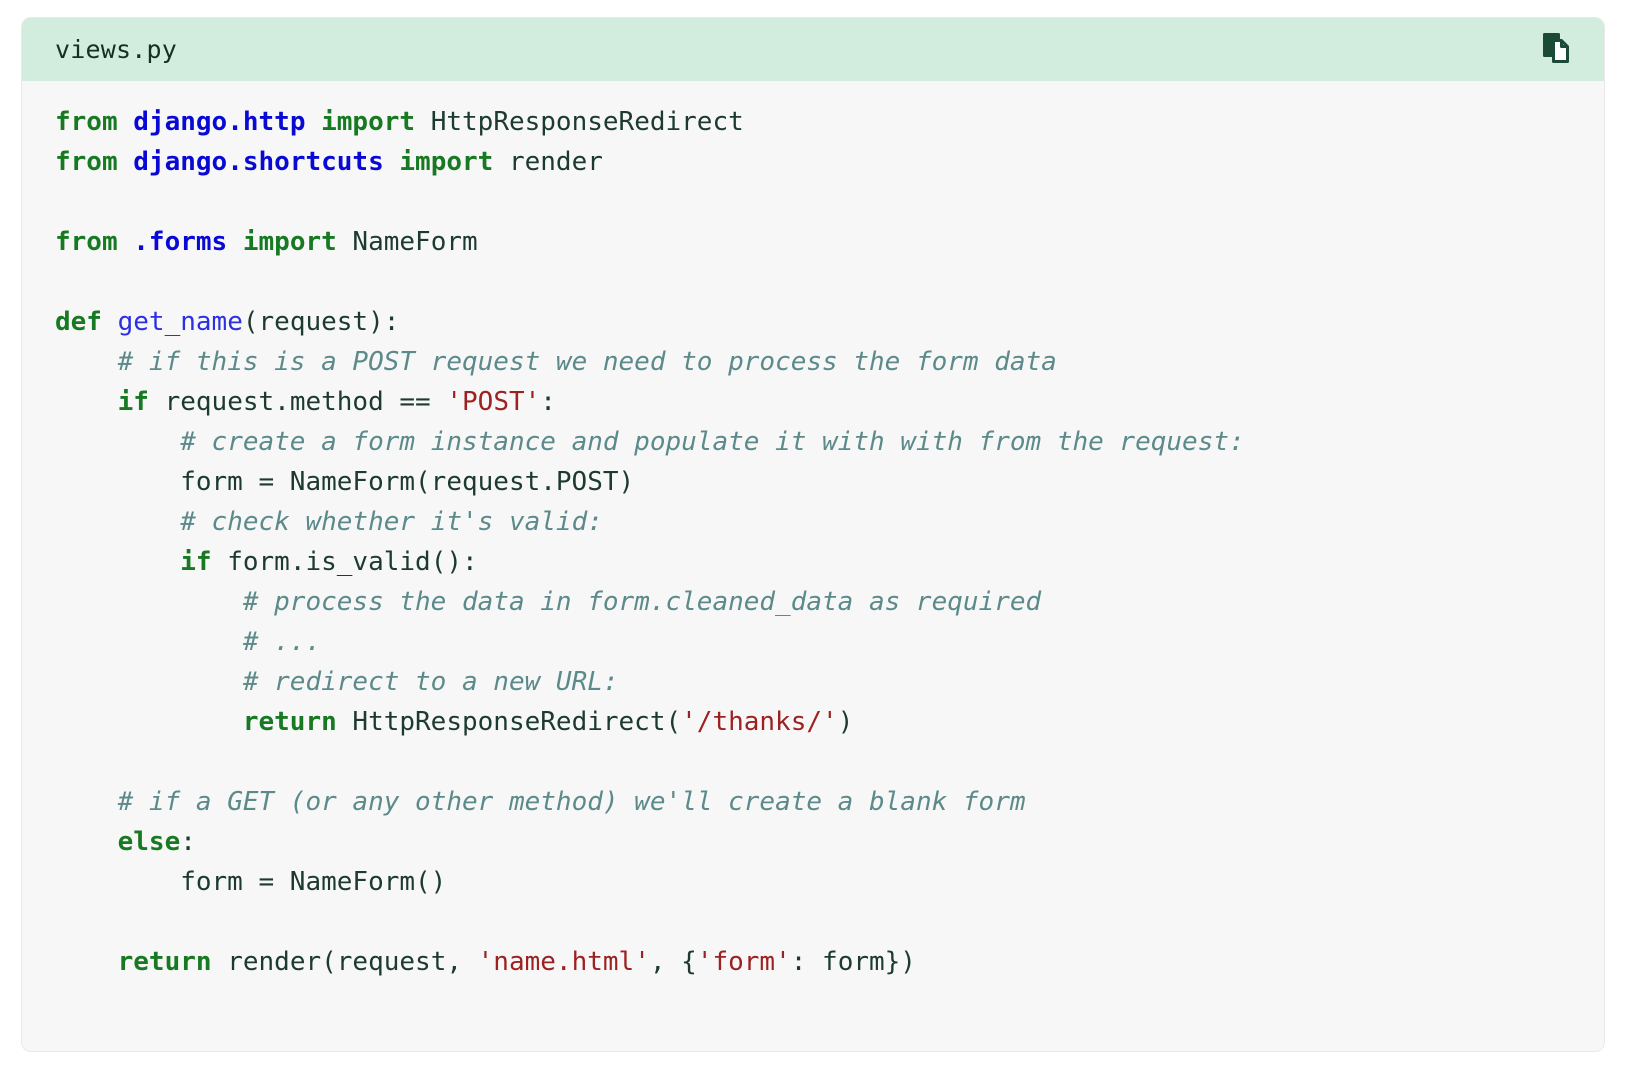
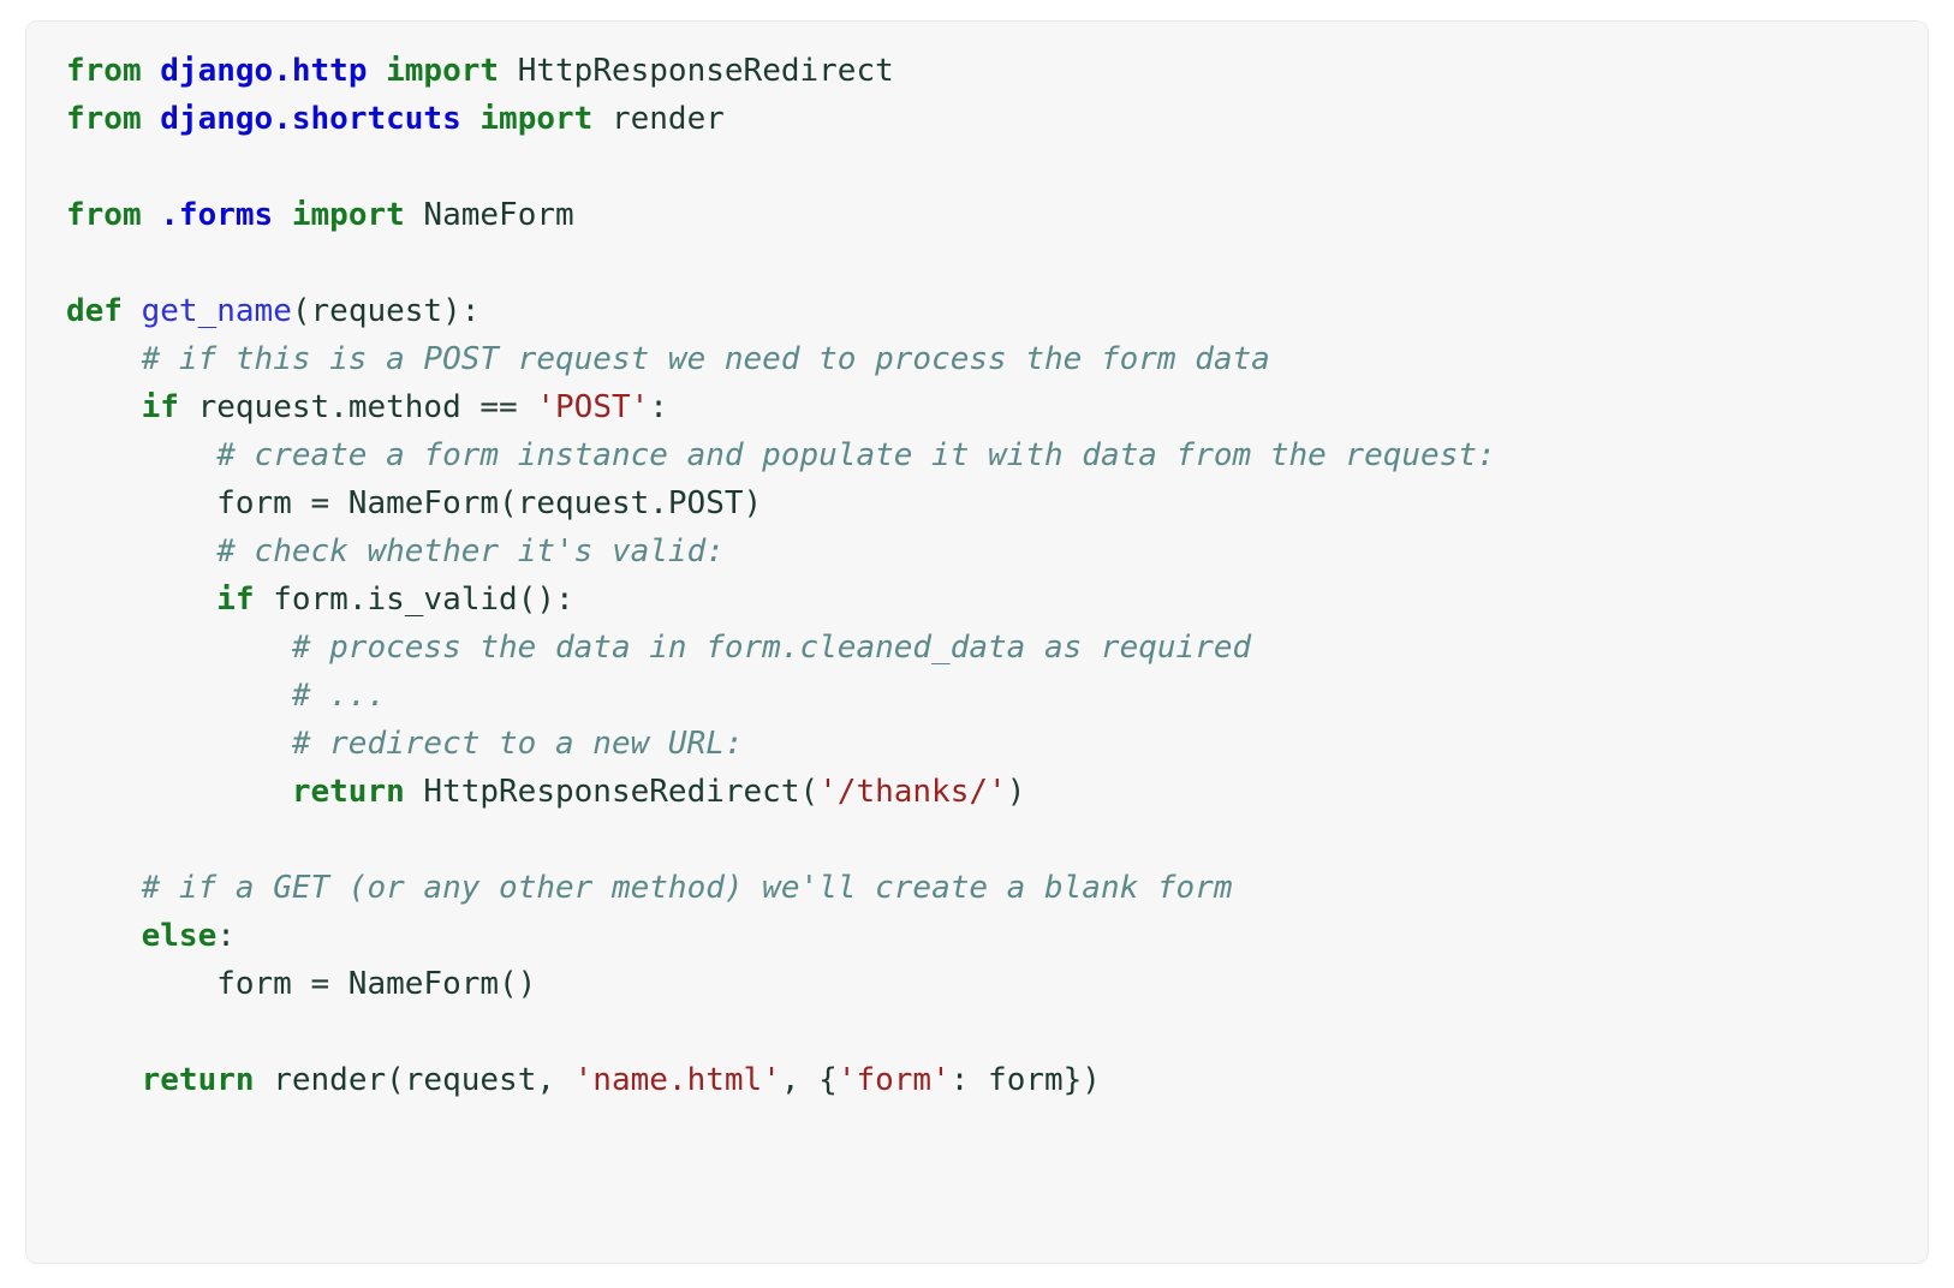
- views.py
- from django.http import HttpResponseRedirect from django.shortcuts import render from .forms import NameForm def get_name(request): # if this is a POST request we need to process the form data if request.method == 'POST': # create a form instance and populate it with with from the request: form = NameForm(request.POST) # check whether it's valid: if form.is_valid(): # process the data in form.cleaned_data as required # ... # redirect to a new URL: return HttpResponseRedirect('/thanks/') # if a GET (or any other method) we'll create a blank form else: form = NameForm() return render(request, 'name.html', {'form': form})
+ from django.http import HttpResponseRedirect from django.shortcuts import render from .forms import NameForm def get_name(request): # if this is a POST request we need to process the form data if request.method == 'POST': # create a form instance and populate it with data from the request: form = NameForm(request.POST) # check whether it's valid: if form.is_valid(): # process the data in form.cleaned_data as required # ... # redirect to a new URL: return HttpResponseRedirect('/thanks/') # if a GET (or any other method) we'll create a blank form else: form = NameForm() return render(request, 'name.html', {'form': form})
